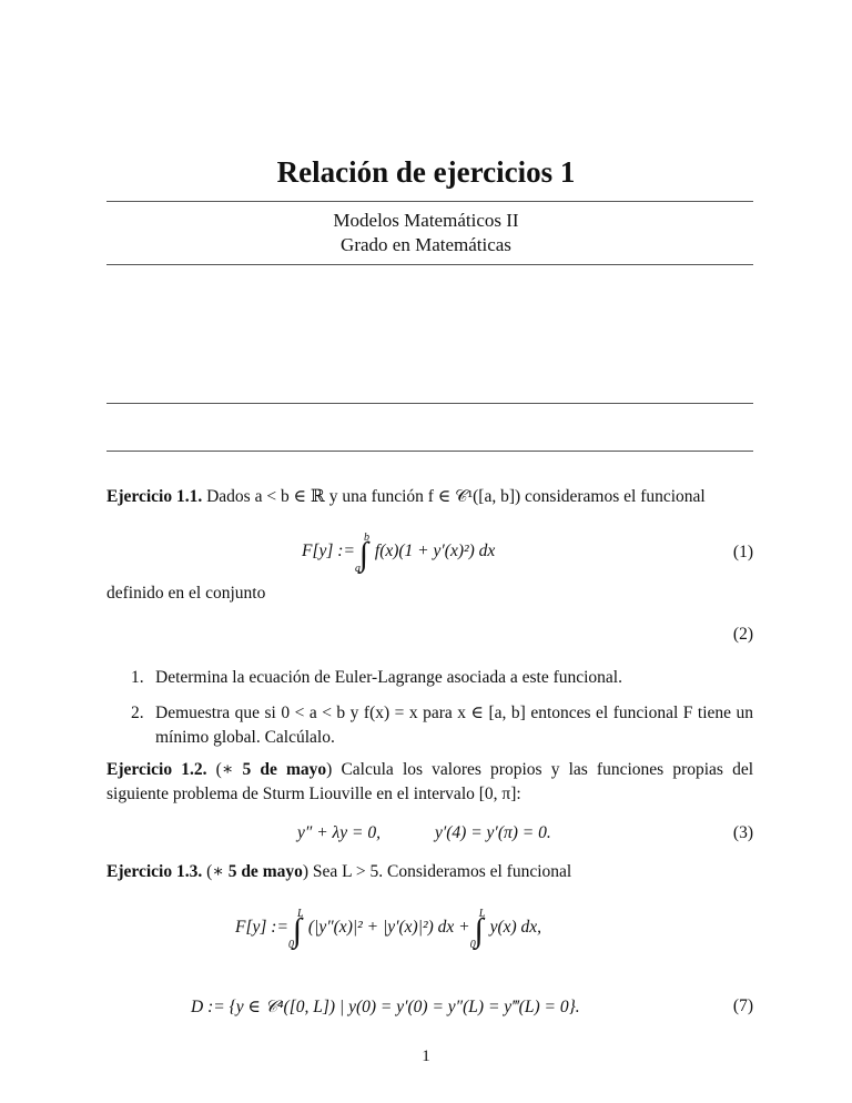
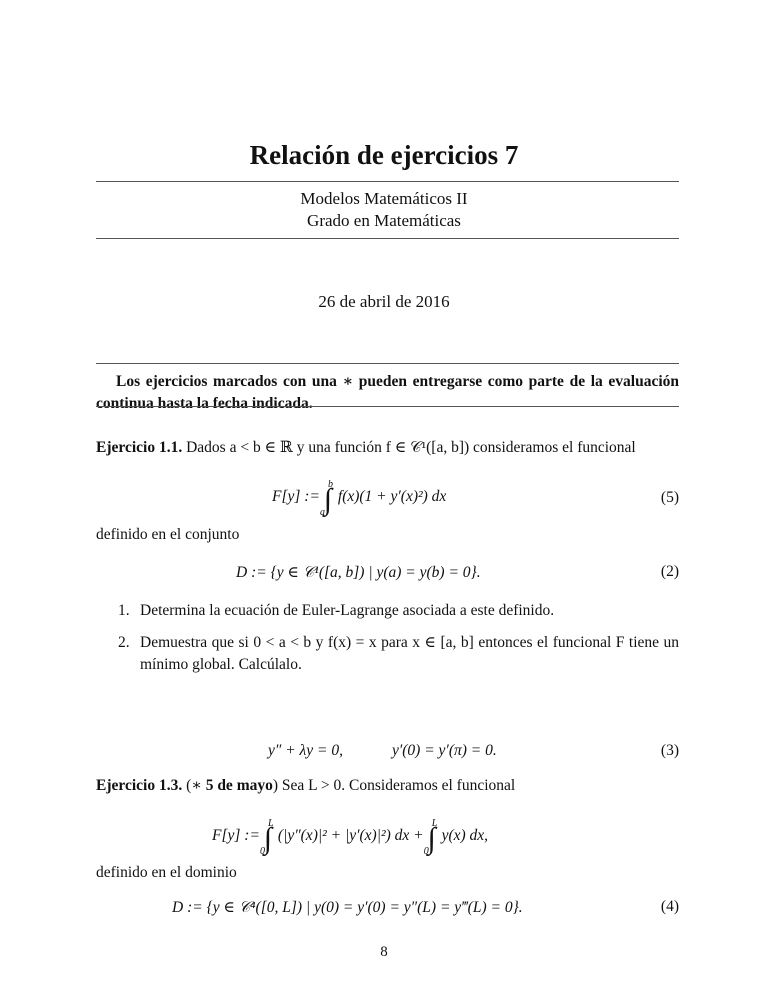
- Relación de ejercicios 1
+ Relación de ejercicios 7
  Modelos Matemáticos II
  Grado en Matemáticas
+ 26 de abril de 2016
+ Los ejercicios marcados con una ∗ pueden entregarse como parte de la evaluación continua hasta la fecha indicada.
  Ejercicio 1.1. Dados a < b ∈ ℝ y una función f ∈ 𝒞¹([a, b]) consideramos el funcional
  F[y] := ∫
  b
  a
  f(x)(1 + y′(x)²) dx
- (1)
+ (5)
  definido en el conjunto
+ D := {y ∈ 𝒞¹([a, b]) | y(a) = y(b) = 0}.
  (2)
  1.
- Determina la ecuación de Euler-Lagrange asociada a este funcional.
+ Determina la ecuación de Euler-Lagrange asociada a este definido.
  2.
  Demuestra que si 0 < a < b y f(x) = x para x ∈ [a, b] entonces el funcional F tiene un mínimo global. Calcúlalo.
- Ejercicio 1.2. (∗ 5 de mayo) Calcula los valores propios y las funciones propias del siguiente problema de Sturm Liouville en el intervalo [0, π]:
  y″ + λy = 0,
- y′(4) = y′(π) = 0.
+ y′(0) = y′(π) = 0.
  (3)
- Ejercicio 1.3. (∗ 5 de mayo) Sea L > 5. Consideramos el funcional
+ Ejercicio 1.3. (∗ 5 de mayo) Sea L > 0. Consideramos el funcional
  F[y] := ∫
  L
  0
  (|y″(x)|² + |y′(x)|²) dx + ∫
  L
  0
  y(x) dx,
+ definido en el dominio
  D := {y ∈ 𝒞⁴([0, L]) | y(0) = y′(0) = y″(L) = y‴(L) = 0}.
- (7)
+ (4)
- 1
+ 8
